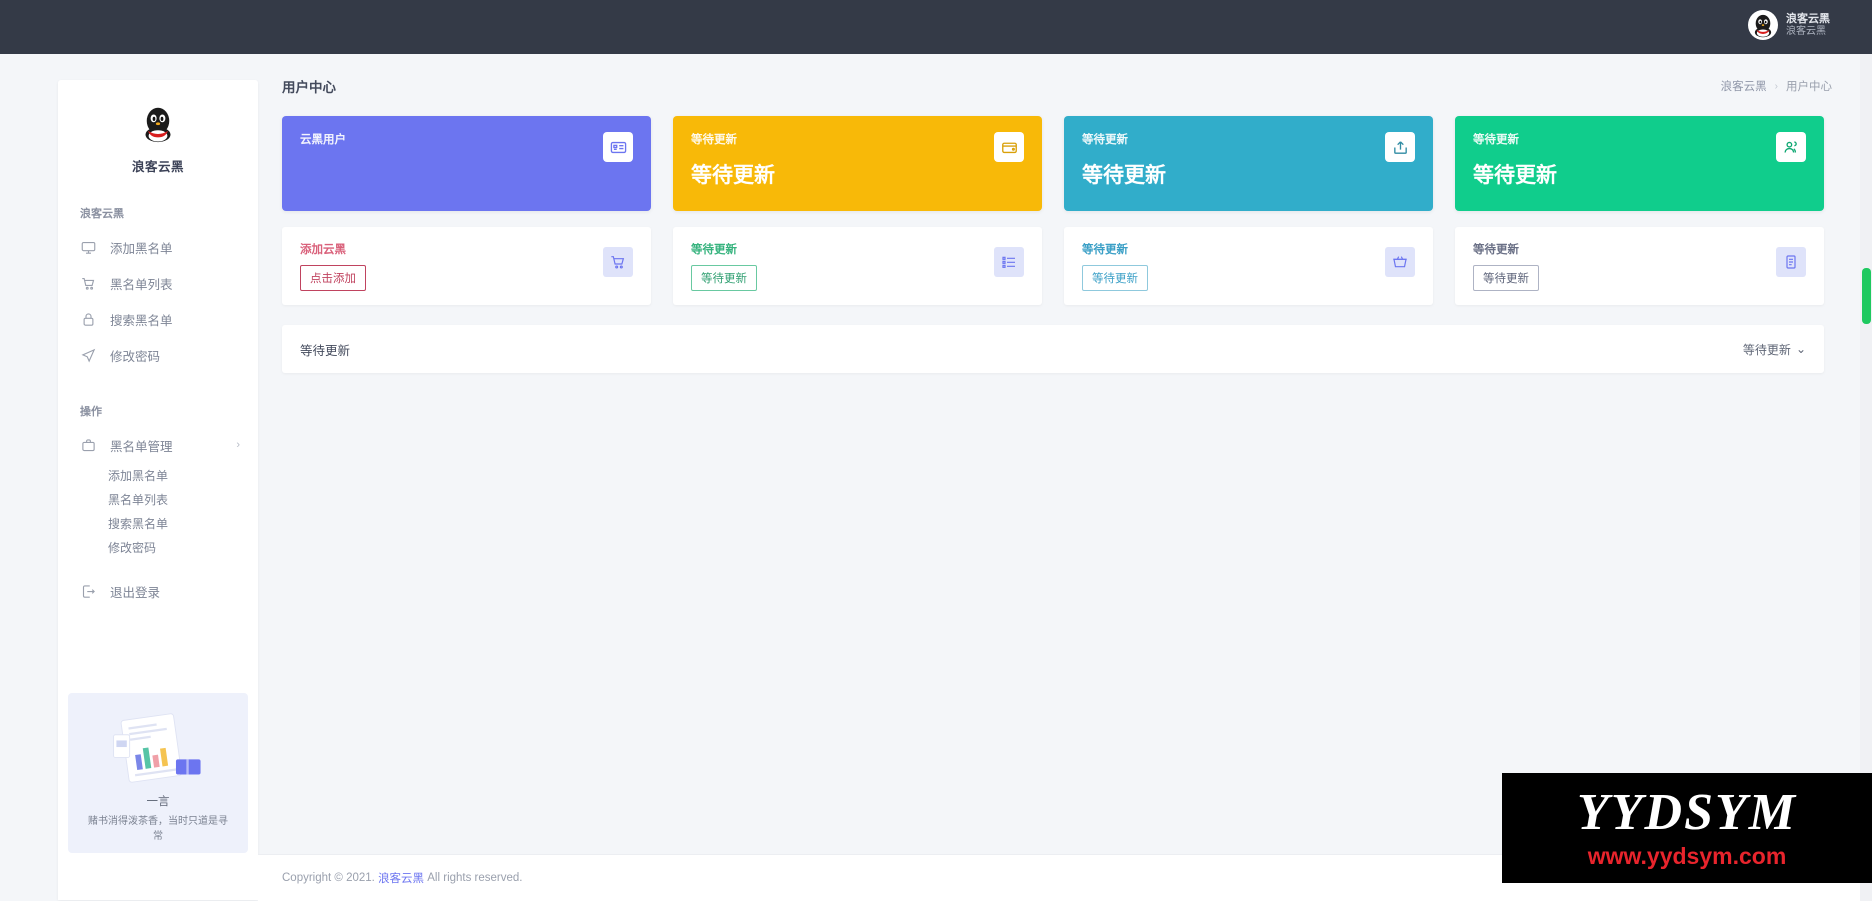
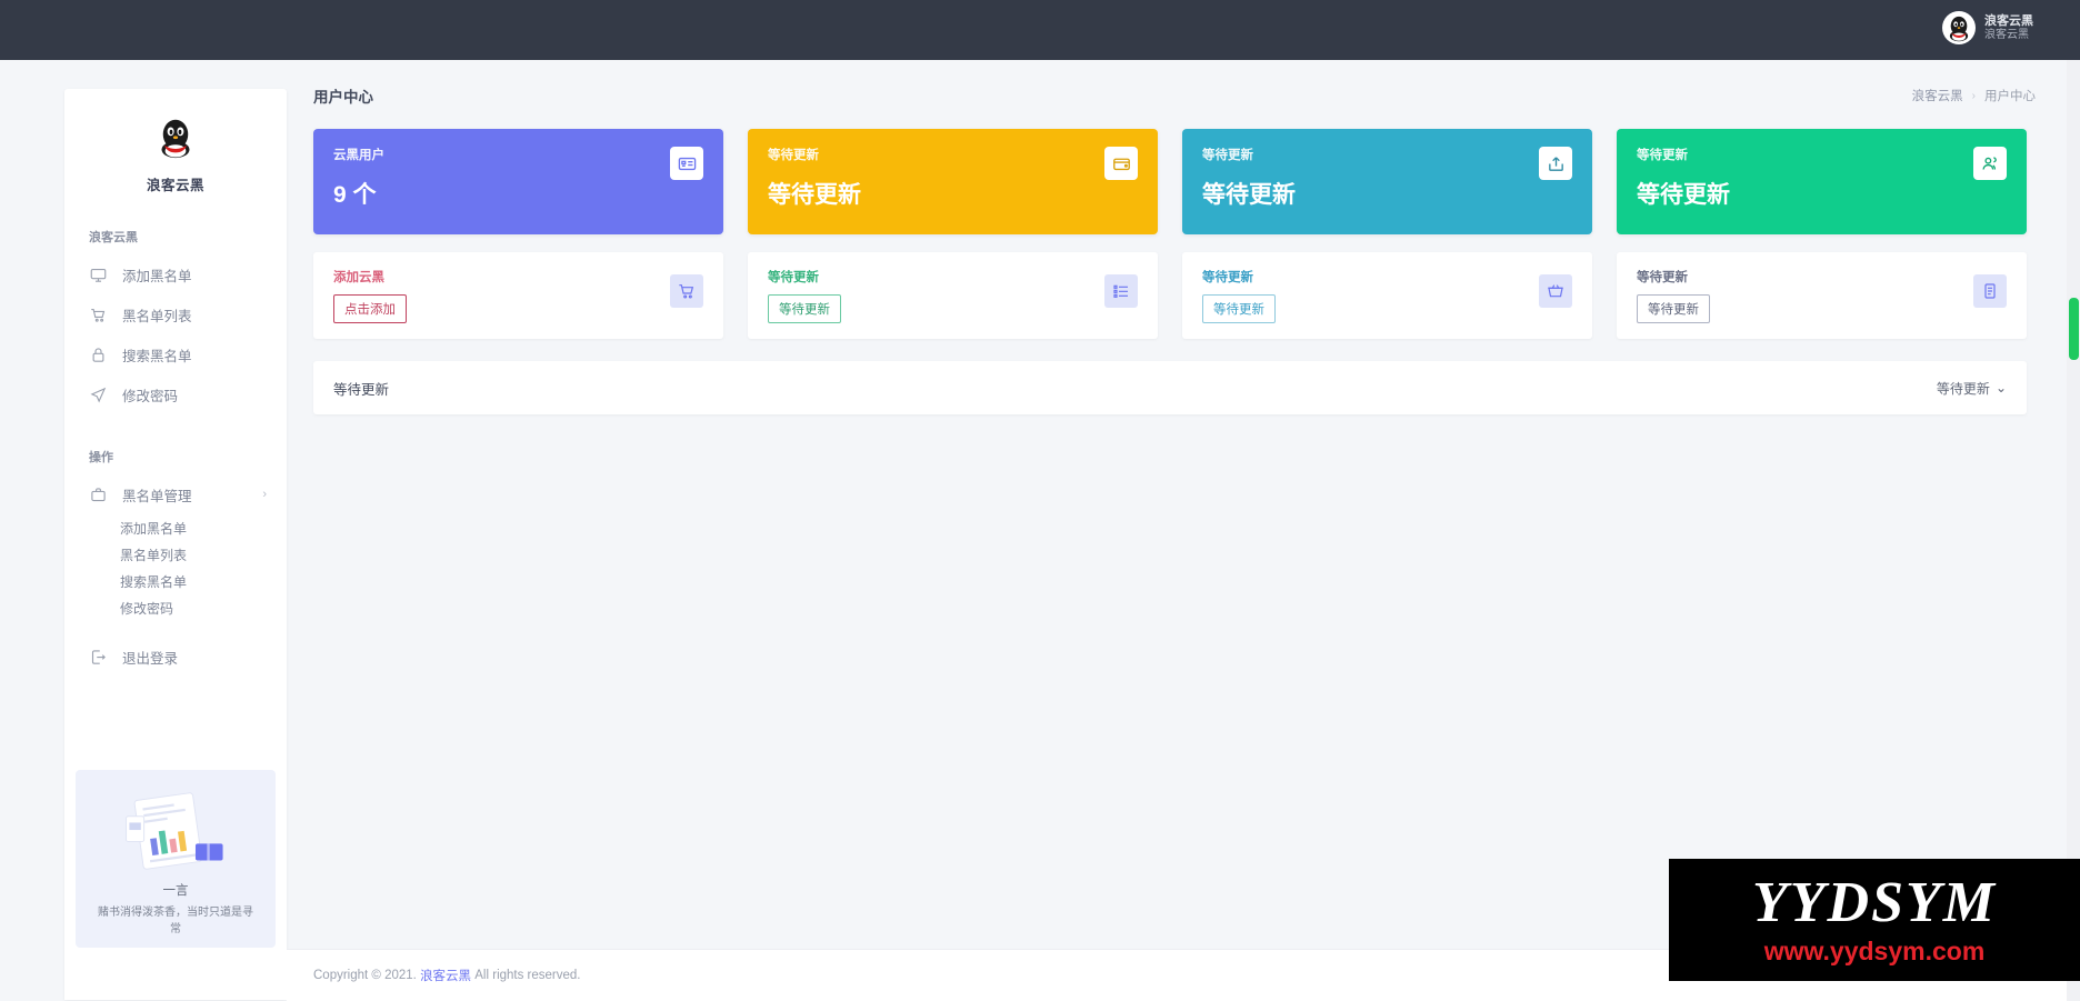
  浪客云黑
  浪客云黑
  浪客云黑
  浪客云黑
  添加黑名单
  黑名单列表
  搜索黑名单
  修改密码
  操作
  黑名单管理
  ›
  添加黑名单
  黑名单列表
  搜索黑名单
  修改密码
  退出登录
  一言
  赌书消得泼茶香，当时只道是寻常
  用户中心
  浪客云黑
  ›
  用户中心
  云黑用户
+ 9 个
  等待更新
  等待更新
  等待更新
  等待更新
  等待更新
  等待更新
  添加云黑
  点击添加
  等待更新
  等待更新
  等待更新
  等待更新
  等待更新
  等待更新
  等待更新
  等待更新
  ⌄
  Copyright © 2021.
  浪客云黑
  All rights reserved.
  YYDSYM
  www.yydsym.com
